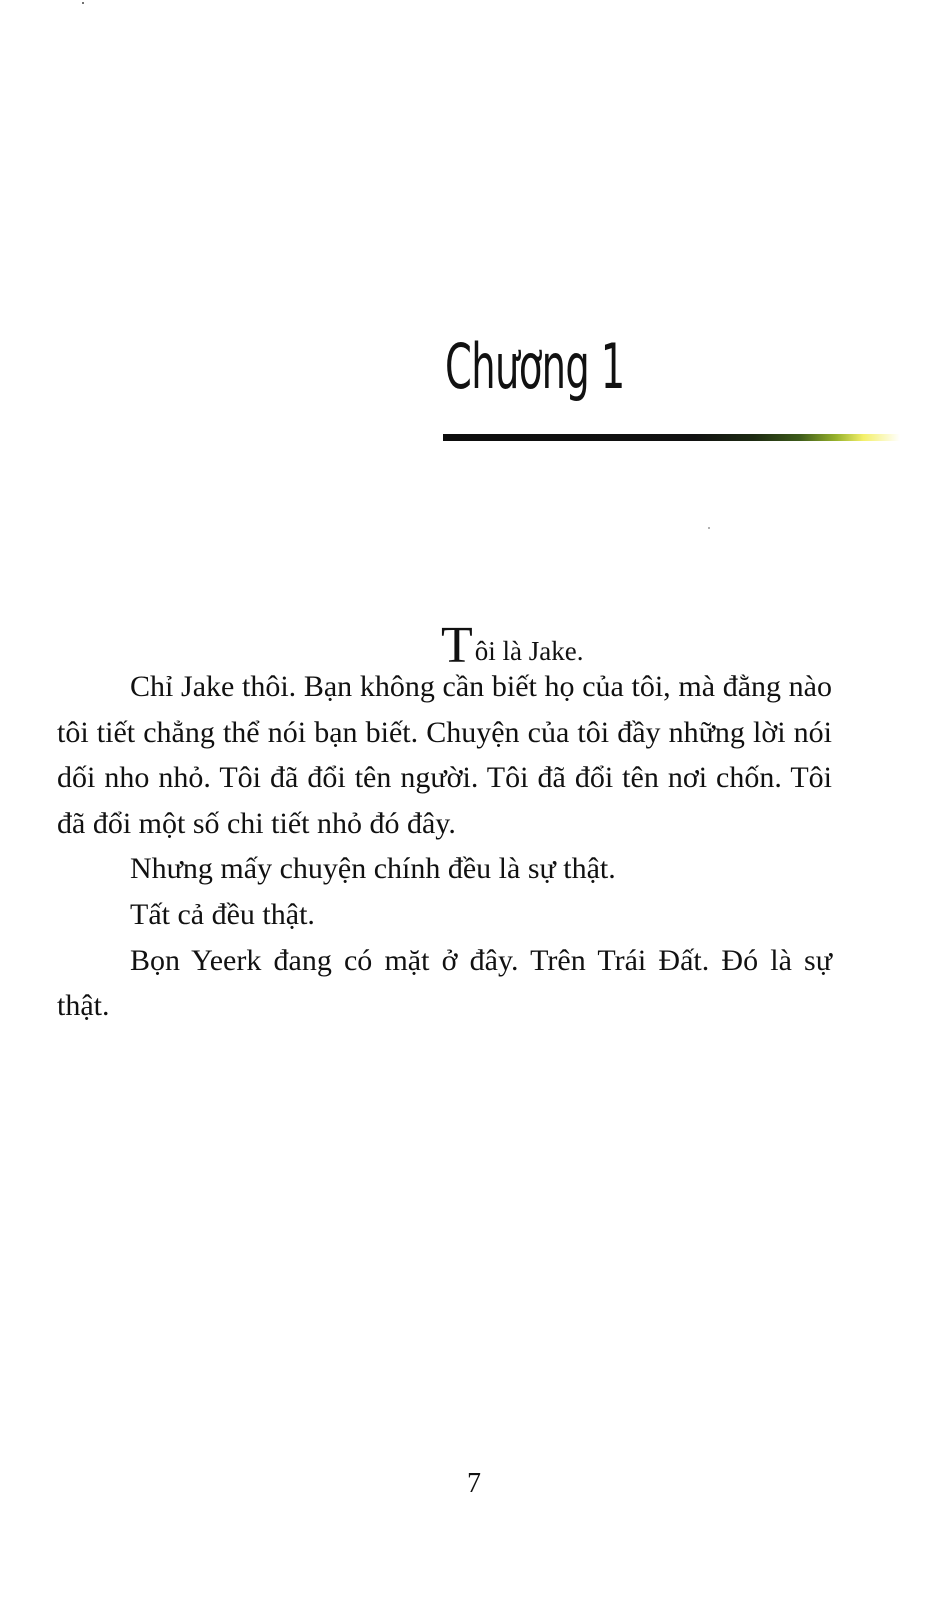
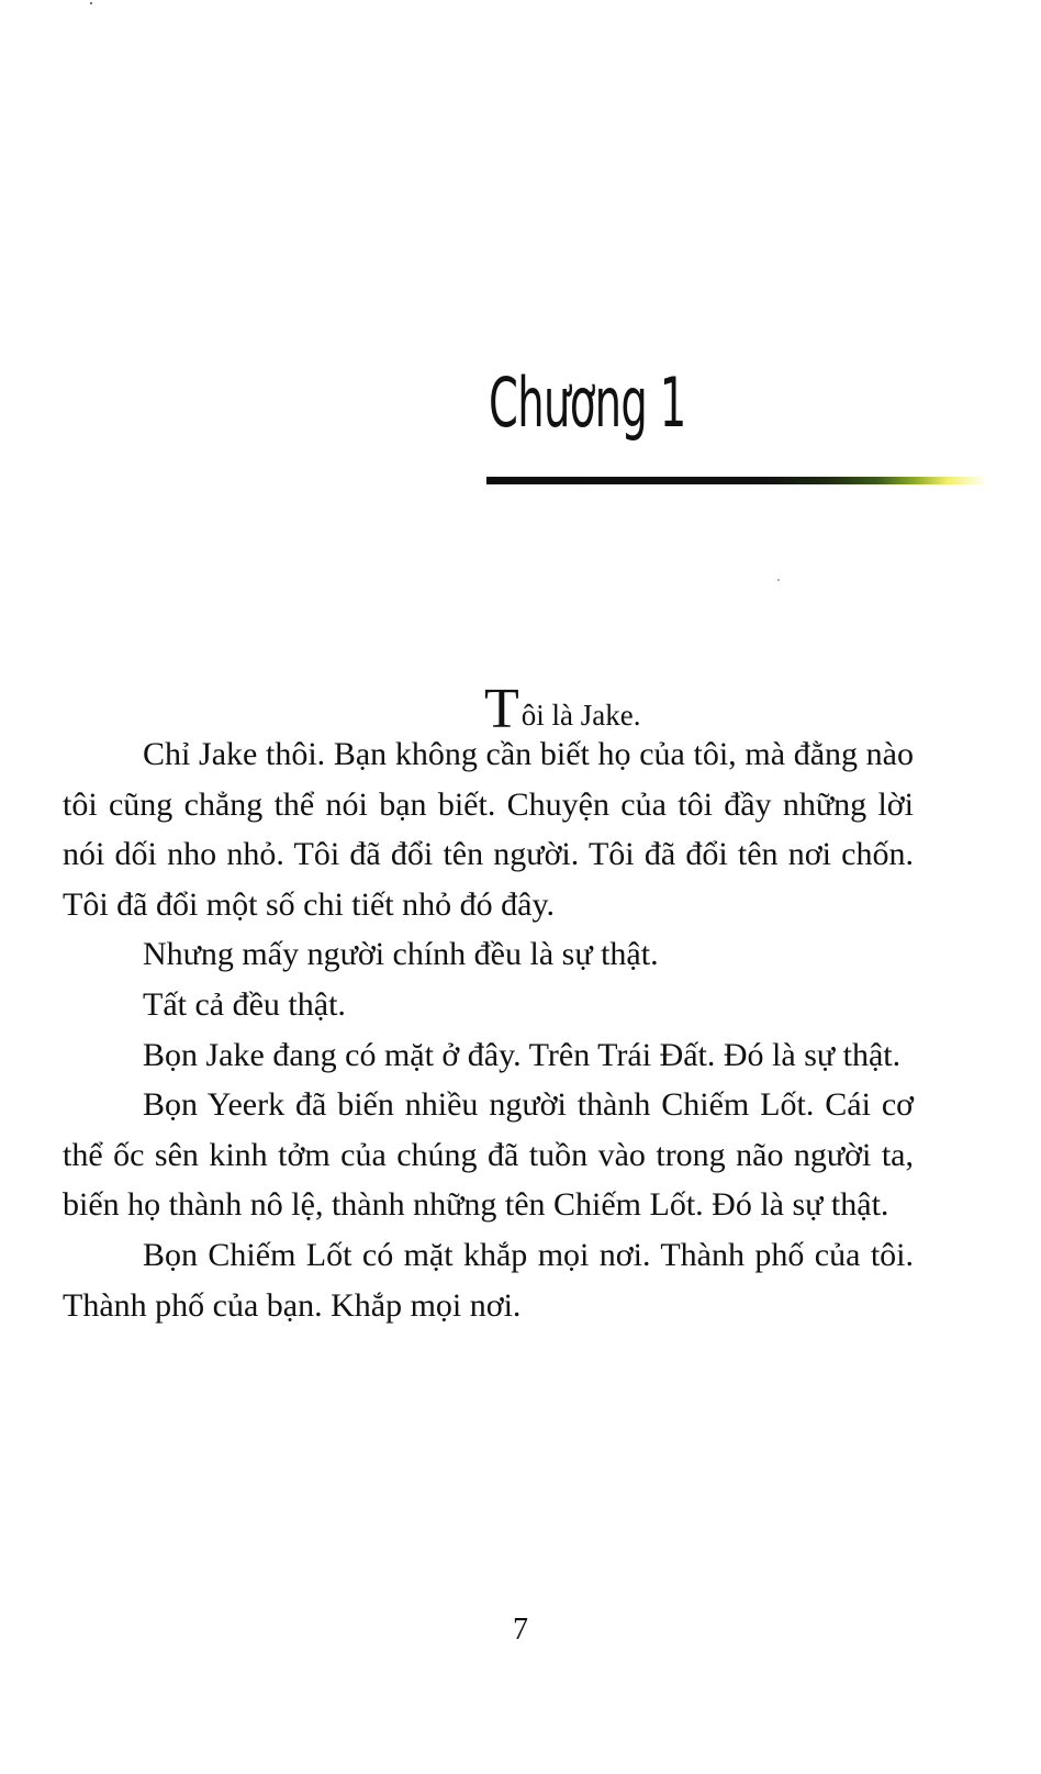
  Chương 1
  Tôi là Jake.
- Chỉ Jake thôi. Bạn không cần biết họ của tôi, mà đằng nào tôi tiết chẳng thể nói bạn biết. Chuyện của tôi đầy những lời nói dối nho nhỏ. Tôi đã đổi tên người. Tôi đã đổi tên nơi chốn. Tôi đã đổi một số chi tiết nhỏ đó đây.
+ Chỉ Jake thôi. Bạn không cần biết họ của tôi, mà đằng nào tôi cũng chẳng thể nói bạn biết. Chuyện của tôi đầy những lời nói dối nho nhỏ. Tôi đã đổi tên người. Tôi đã đổi tên nơi chốn. Tôi đã đổi một số chi tiết nhỏ đó đây.
- Nhưng mấy chuyện chính đều là sự thật.
+ Nhưng mấy người chính đều là sự thật.
  Tất cả đều thật.
- Bọn Yeerk đang có mặt ở đây. Trên Trái Đất. Đó là sự thật.
+ Bọn Jake đang có mặt ở đây. Trên Trái Đất. Đó là sự thật.
+ Bọn Yeerk đã biến nhiều người thành Chiếm Lốt. Cái cơ thể ốc sên kinh tởm của chúng đã tuồn vào trong não người ta, biến họ thành nô lệ, thành những tên Chiếm Lốt. Đó là sự thật.
+ Bọn Chiếm Lốt có mặt khắp mọi nơi. Thành phố của tôi. Thành phố của bạn. Khắp mọi nơi.
  7
